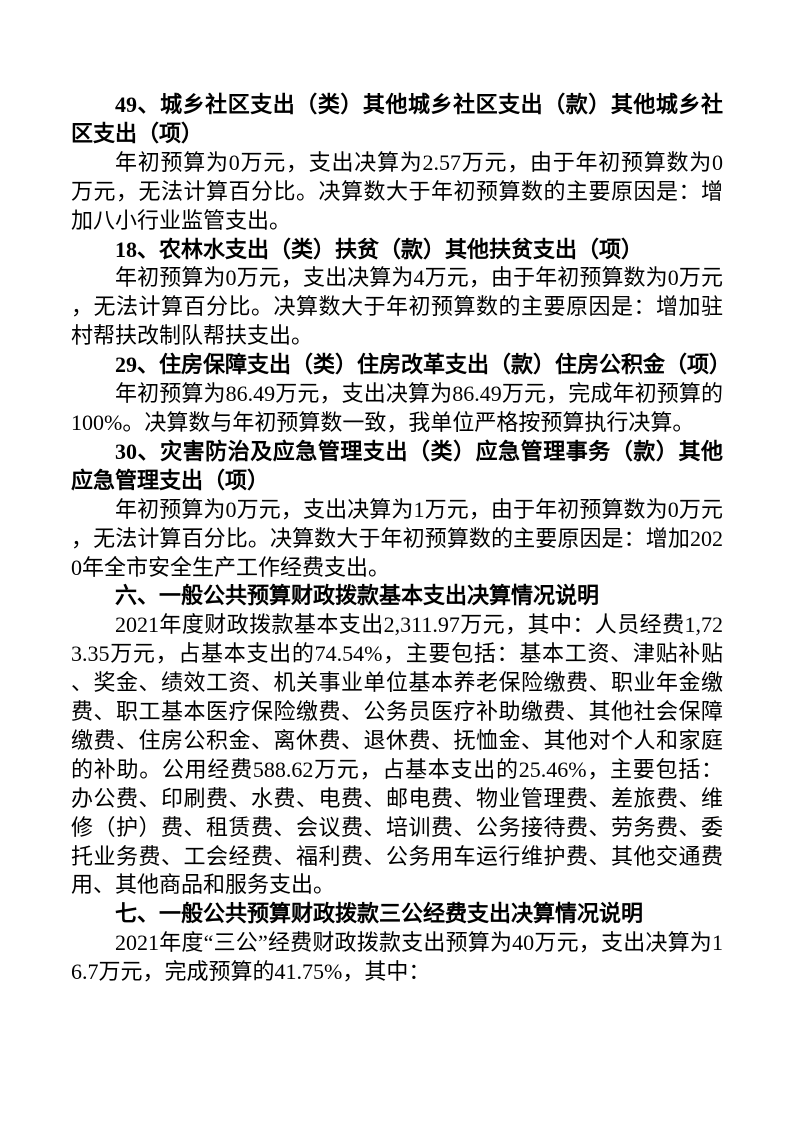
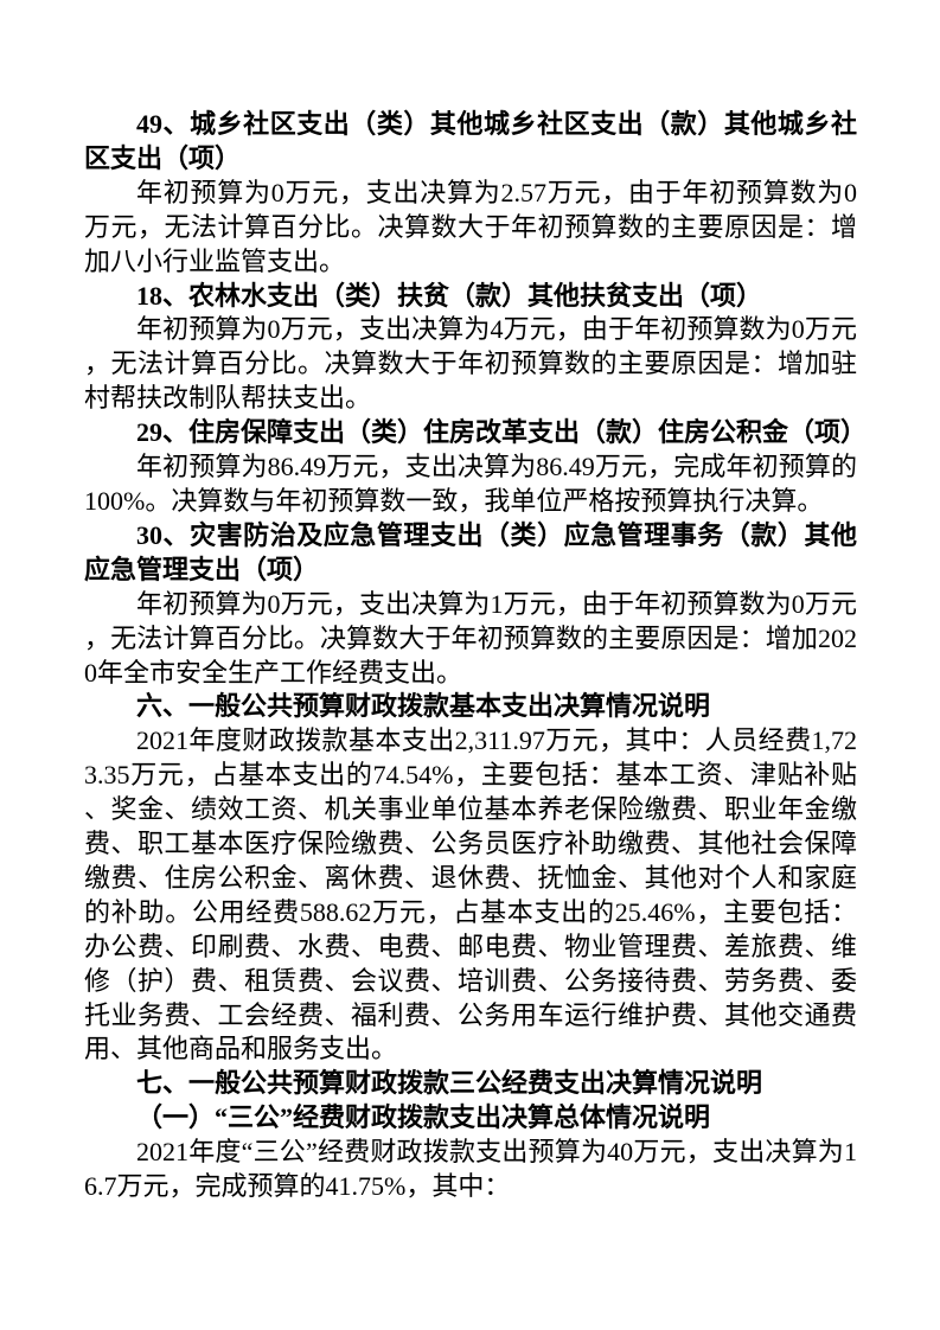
  49、城乡社区支出（类）其他城乡社区支出（款）其他城乡社区支出（项）
  年初预算为0万元，支出决算为2.57万元，由于年初预算数为0万元，无法计算百分比。决算数大于年初预算数的主要原因是：增加八小行业监管支出。
  18、农林水支出（类）扶贫（款）其他扶贫支出（项）
  年初预算为0万元，支出决算为4万元，由于年初预算数为0万元，无法计算百分比。决算数大于年初预算数的主要原因是：增加驻村帮扶改制队帮扶支出。
  29、住房保障支出（类）住房改革支出（款）住房公积金（项）
  年初预算为86.49万元，支出决算为86.49万元，完成年初预算的100%。决算数与年初预算数一致，我单位严格按预算执行决算。
  30、灾害防治及应急管理支出（类）应急管理事务（款）其他应急管理支出（项）
  年初预算为0万元，支出决算为1万元，由于年初预算数为0万元，无法计算百分比。决算数大于年初预算数的主要原因是：增加2020年全市安全生产工作经费支出。
  六、一般公共预算财政拨款基本支出决算情况说明
  2021年度财政拨款基本支出2,311.97万元，其中：人员经费1,723.35万元，占基本支出的74.54%，主要包括：基本工资、津贴补贴、奖金、绩效工资、机关事业单位基本养老保险缴费、职业年金缴费、职工基本医疗保险缴费、公务员医疗补助缴费、其他社会保障缴费、住房公积金、离休费、退休费、抚恤金、其他对个人和家庭的补助。公用经费588.62万元，占基本支出的25.46%，主要包括：办公费、印刷费、水费、电费、邮电费、物业管理费、差旅费、维修（护）费、租赁费、会议费、培训费、公务接待费、劳务费、委托业务费、工会经费、福利费、公务用车运行维护费、其他交通费用、其他商品和服务支出。
  七、一般公共预算财政拨款三公经费支出决算情况说明
+ （一）“三公”经费财政拨款支出决算总体情况说明
  2021年度“三公”经费财政拨款支出预算为40万元，支出决算为16.7万元，完成预算的41.75%，其中：
